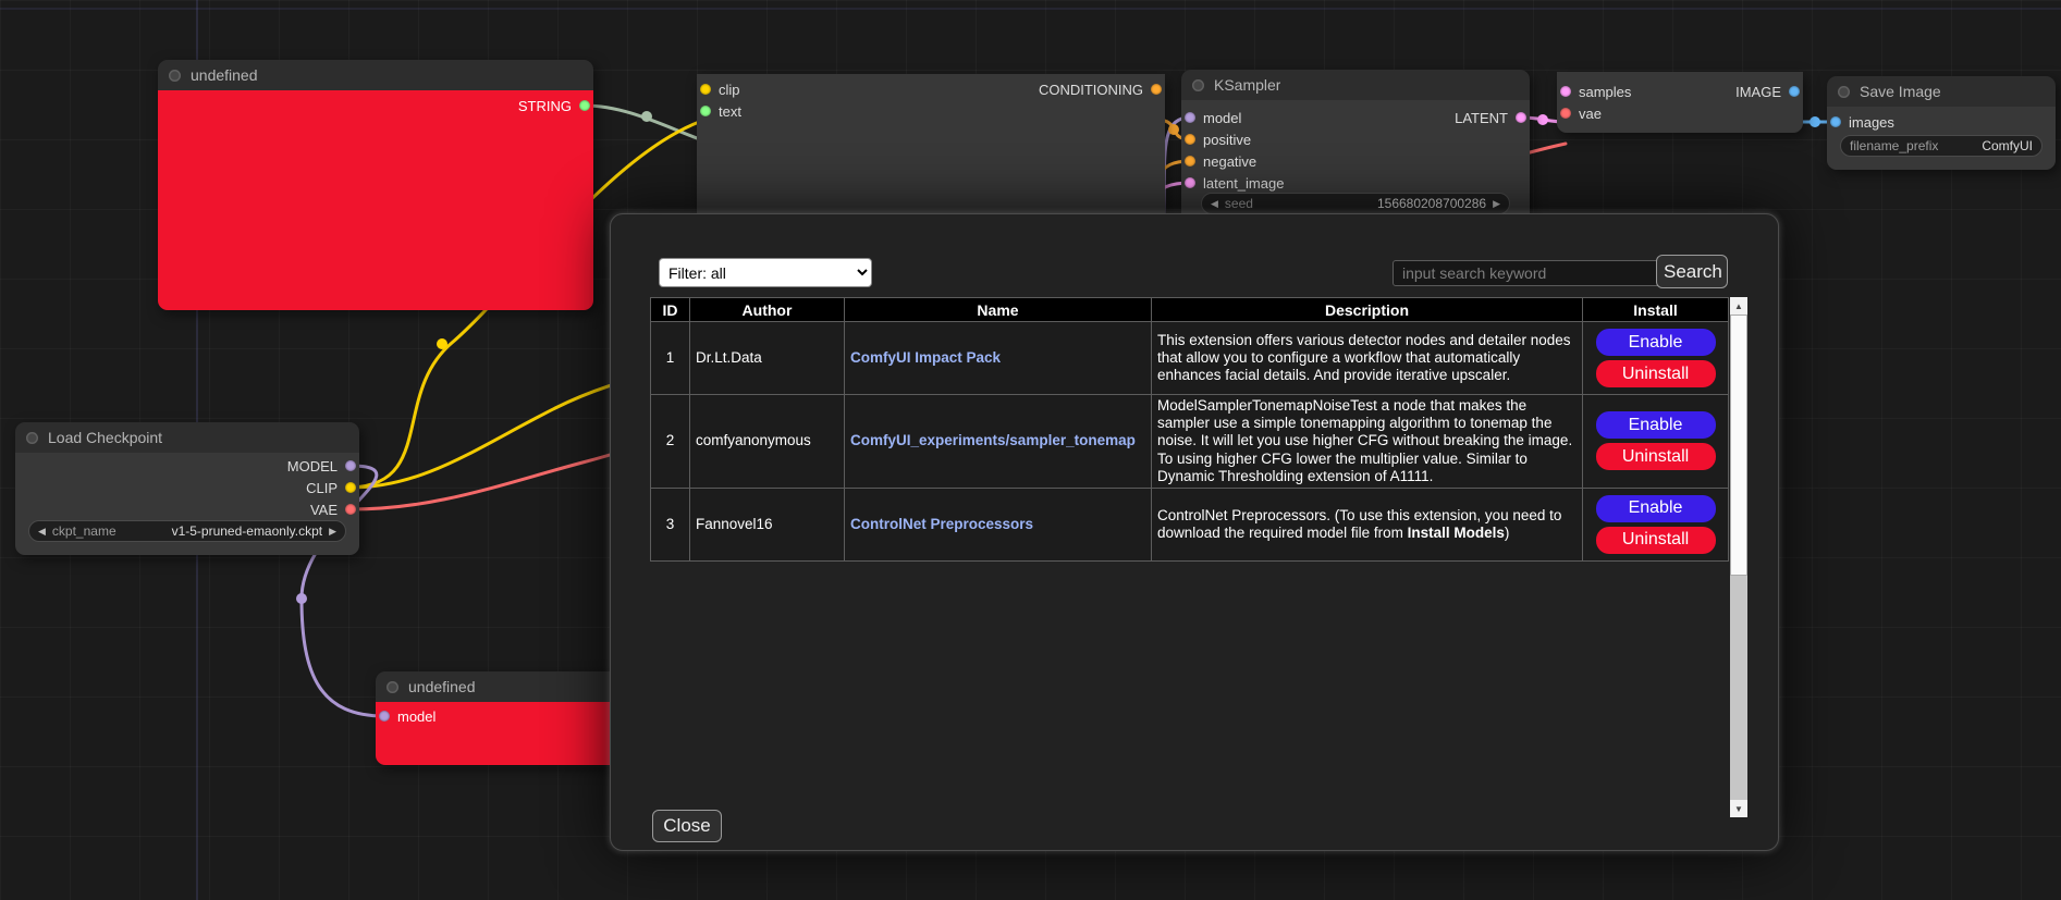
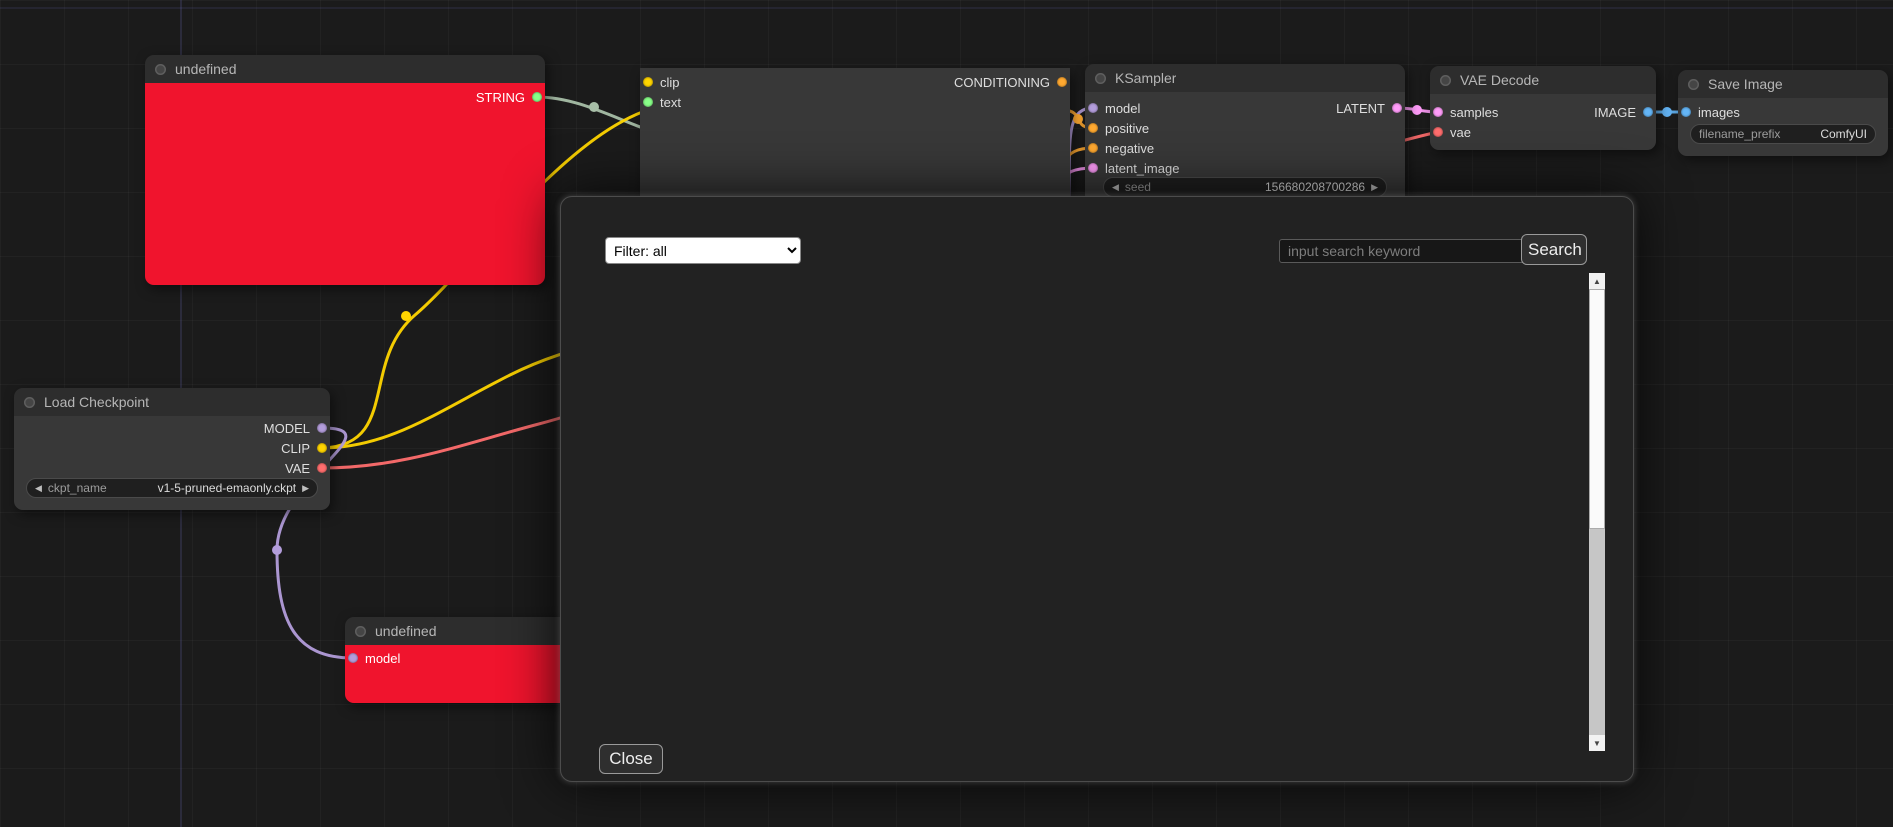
  undefined
  STRING
  clip
  text
  CONDITIONING
  KSampler
  model
  positive
  negative
  latent_image
  LATENT
  ◀
  seed
  156680208700286
  ▶
+ VAE Decode
  samples
  vae
  IMAGE
  Save Image
  images
  filename_prefix
  ComfyUI
  Load Checkpoint
  MODEL
  CLIP
  VAE
  ◀
  ckpt_name
  v1-5-pruned-emaonly.ckpt
  ▶
  undefined
  model
  Filter: all
  input search keyword
  Search
- ID	Author	Name	Description	Install
- 1	Dr.Lt.Data	ComfyUI Impact Pack	This extension offers various detector nodes and detailer nodes that allow you to configure a workflow that automatically enhances facial details. And provide iterative upscaler.	EnableUninstall
- 2	comfyanonymous	ComfyUI_experiments/sampler_tonemap	ModelSamplerTonemapNoiseTest a node that makes the sampler use a simple tonemapping algorithm to tonemap the noise. It will let you use higher CFG without breaking the image. To using higher CFG lower the multiplier value. Similar to Dynamic Thresholding extension of A1111.	EnableUninstall
- 3	Fannovel16	ControlNet Preprocessors	ControlNet Preprocessors. (To use this extension, you need to download the required model file from Install Models)	EnableUninstall
  ▲
  ▼
  Close
